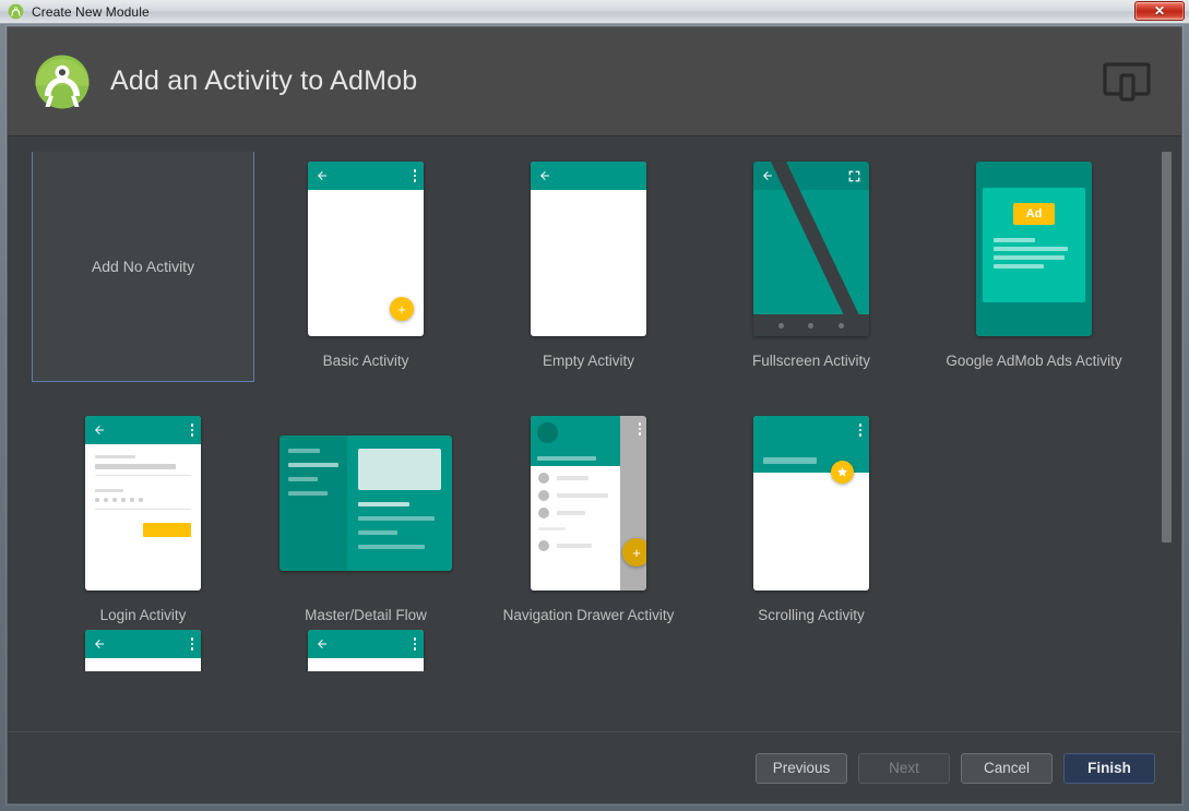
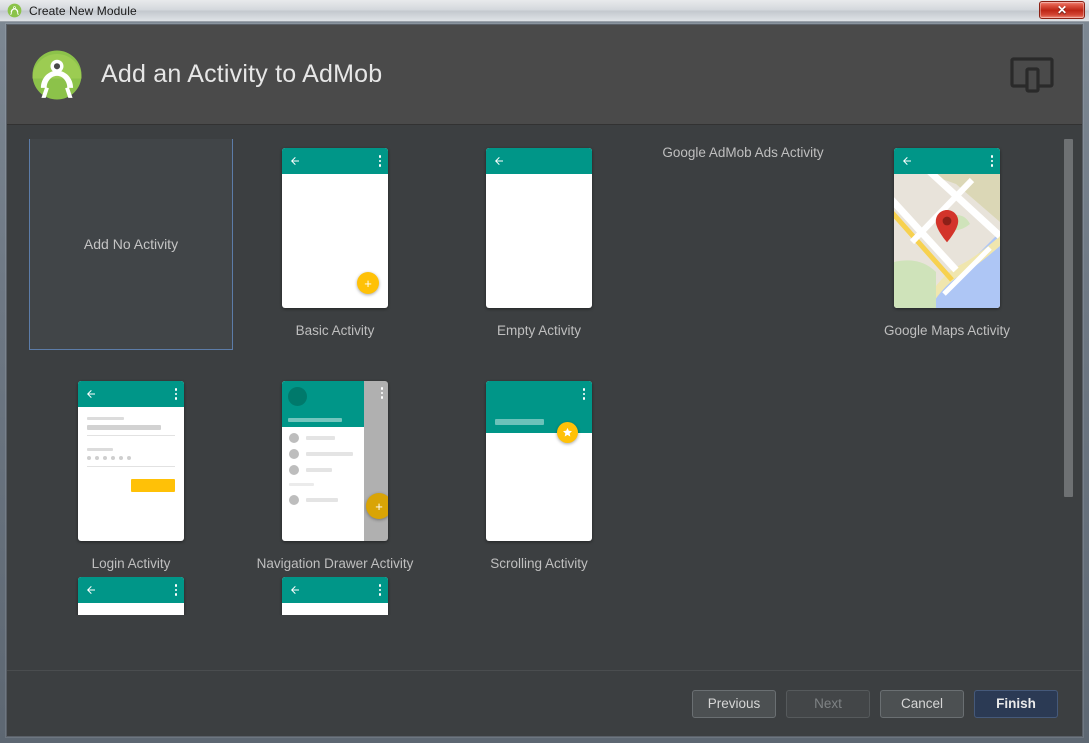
  Create New Module
  ✕
  Add an Activity to AdMob
  Add No Activity
  +
  Basic Activity
  Empty Activity
- Fullscreen Activity
- Ad
  Google AdMob Ads Activity
+ Google Maps Activity
  Login Activity
- Master/Detail Flow
  +
  Navigation Drawer Activity
  Scrolling Activity
  Previous
  Next
  Cancel
  Finish
